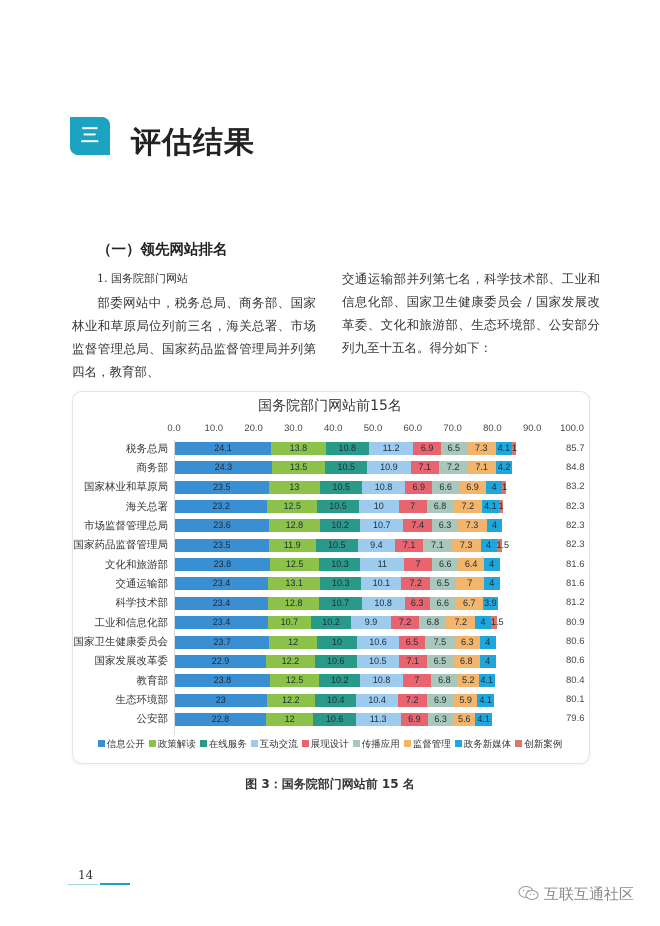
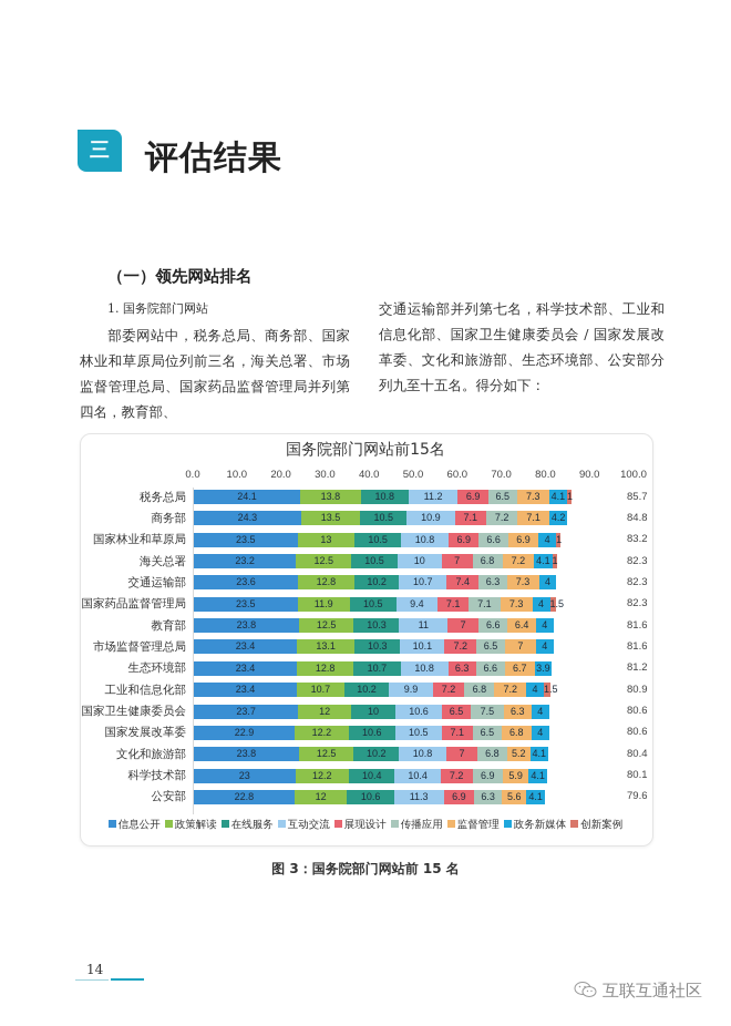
  三
  评估结果
  （一）领先网站排名
  1. 国务院部门网站
  部委网站中，税务总局、商务部、国家林业和草原局位列前三名，海关总署、市场监督管理总局、国家药品监督管理局并列第四名，教育部、
  交通运输部并列第七名，科学技术部、工业和信息化部、国家卫生健康委员会 / 国家发展改革委、文化和旅游部、生态环境部、公安部分列九至十五名。得分如下：
  国务院部门网站前15名
  0.0
  10.0
  20.0
  30.0
  40.0
  50.0
  60.0
  70.0
  80.0
  90.0
  100.0
  税务总局
  24.1
  13.8
  10.8
  11.2
  6.9
  6.5
  7.3
  4.1
  1
  85.7
  商务部
  24.3
  13.5
  10.5
  10.9
  7.1
  7.2
  7.1
  4.2
  84.8
  国家林业和草原局
  23.5
  13
  10.5
  10.8
  6.9
  6.6
  6.9
  4
  1
  83.2
  海关总署
  23.2
  12.5
  10.5
  10
  7
  6.8
  7.2
  4.1
  1
  82.3
- 市场监督管理总局
+ 交通运输部
  23.6
  12.8
  10.2
  10.7
  7.4
  6.3
  7.3
  4
  82.3
  国家药品监督管理局
  23.5
  11.9
  10.5
  9.4
  7.1
  7.1
  7.3
  4
  1.5
  82.3
- 文化和旅游部
+ 教育部
  23.8
  12.5
  10.3
  11
  7
  6.6
  6.4
  4
  81.6
- 交通运输部
+ 市场监督管理总局
  23.4
  13.1
  10.3
  10.1
  7.2
  6.5
  7
  4
  81.6
- 科学技术部
+ 生态环境部
  23.4
  12.8
  10.7
  10.8
  6.3
  6.6
  6.7
  3.9
  81.2
  工业和信息化部
  23.4
  10.7
  10.2
  9.9
  7.2
  6.8
  7.2
  4
  1.5
  80.9
  国家卫生健康委员会
  23.7
  12
  10
  10.6
  6.5
  7.5
  6.3
  4
  80.6
  国家发展改革委
  22.9
  12.2
  10.6
  10.5
  7.1
  6.5
  6.8
  4
  80.6
- 教育部
+ 文化和旅游部
  23.8
  12.5
  10.2
  10.8
  7
  6.8
  5.2
  4.1
  80.4
- 生态环境部
+ 科学技术部
  23
  12.2
  10.4
  10.4
  7.2
  6.9
  5.9
  4.1
  80.1
  公安部
  22.8
  12
  10.6
  11.3
  6.9
  6.3
  5.6
  4.1
  79.6
  信息公开 政策解读 在线服务 互动交流 展现设计 传播应用 监督管理 政务新媒体 创新案例
  图 3：国务院部门网站前 15 名
  14
  互联互通社区
